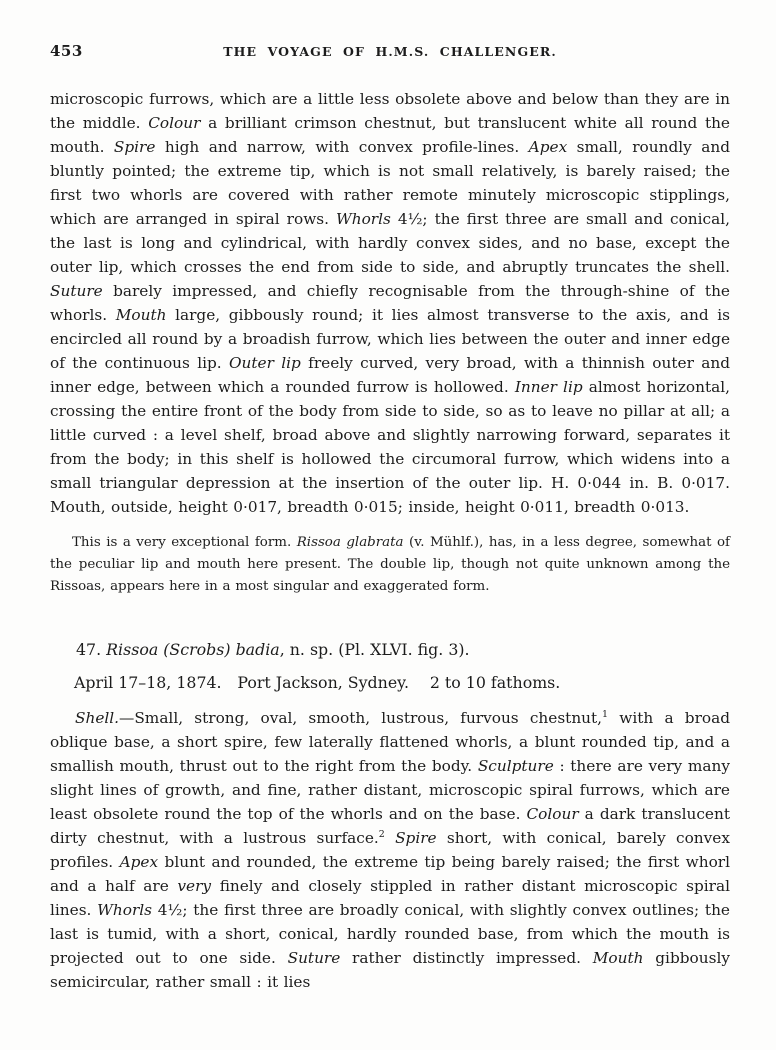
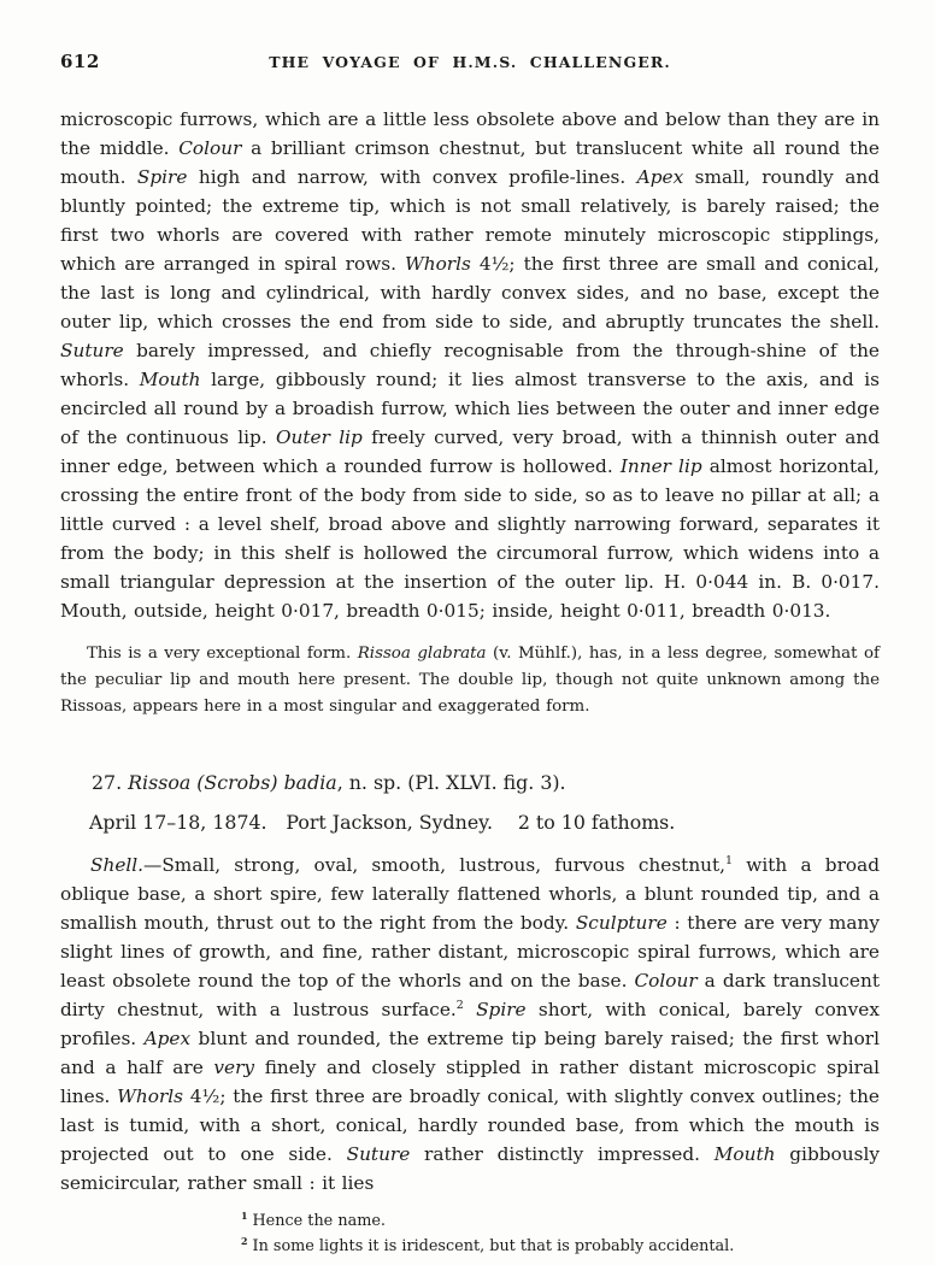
- 453
+ 612
  THE VOYAGE OF H.M.S. CHALLENGER.
  microscopic furrows, which are a little less obsolete above and below than they are in the middle. Colour a brilliant crimson chestnut, but translucent white all round the mouth. Spire high and narrow, with convex profile-lines. Apex small, roundly and bluntly pointed; the extreme tip, which is not small relatively, is barely raised; the first two whorls are covered with rather remote minutely microscopic stipplings, which are arranged in spiral rows. Whorls 4½; the first three are small and conical, the last is long and cylindrical, with hardly convex sides, and no base, except the outer lip, which crosses the end from side to side, and abruptly truncates the shell. Suture barely impressed, and chiefly recognisable from the through-shine of the whorls. Mouth large, gibbously round; it lies almost transverse to the axis, and is encircled all round by a broadish furrow, which lies between the outer and inner edge of the continuous lip. Outer lip freely curved, very broad, with a thinnish outer and inner edge, between which a rounded furrow is hollowed. Inner lip almost horizontal, crossing the entire front of the body from side to side, so as to leave no pillar at all; a little curved : a level shelf, broad above and slightly narrowing forward, separates it from the body; in this shelf is hollowed the circumoral furrow, which widens into a small triangular depression at the insertion of the outer lip. H. 0·044 in. B. 0·017. Mouth, outside, height 0·017, breadth 0·015; inside, height 0·011, breadth 0·013.
  This is a very exceptional form. Rissoa glabrata (v. Mühlf.), has, in a less degree, somewhat of the peculiar lip and mouth here present. The double lip, though not quite unknown among the Rissoas, appears here in a most singular and exaggerated form.
- 47. Rissoa (Scrobs) badia, n. sp. (Pl. XLVI. fig. 3).
+ 27. Rissoa (Scrobs) badia, n. sp. (Pl. XLVI. fig. 3).
  April 17–18, 1874. Port Jackson, Sydney. 2 to 10 fathoms.
  Shell.—Small, strong, oval, smooth, lustrous, furvous chestnut,1 with a broad oblique base, a short spire, few laterally flattened whorls, a blunt rounded tip, and a smallish mouth, thrust out to the right from the body. Sculpture : there are very many slight lines of growth, and fine, rather distant, microscopic spiral furrows, which are least obsolete round the top of the whorls and on the base. Colour a dark translucent dirty chestnut, with a lustrous surface.2 Spire short, with conical, barely convex profiles. Apex blunt and rounded, the extreme tip being barely raised; the first whorl and a half are very finely and closely stippled in rather distant microscopic spiral lines. Whorls 4½; the first three are broadly conical, with slightly convex outlines; the last is tumid, with a short, conical, hardly rounded base, from which the mouth is projected out to one side. Suture rather distinctly impressed. Mouth gibbously semicircular, rather small : it lies
+ 1 Hence the name.
+ 2 In some lights it is iridescent, but that is probably accidental.
